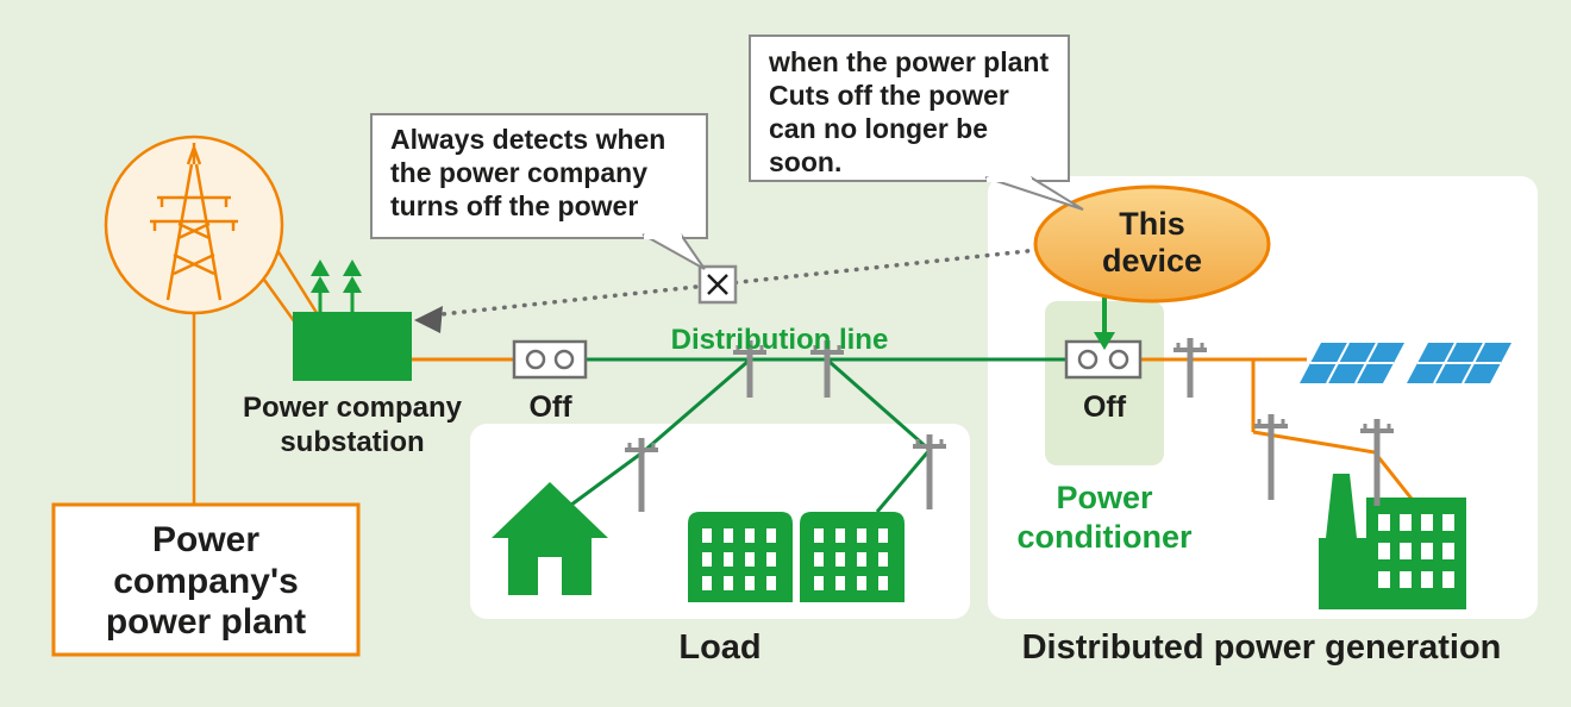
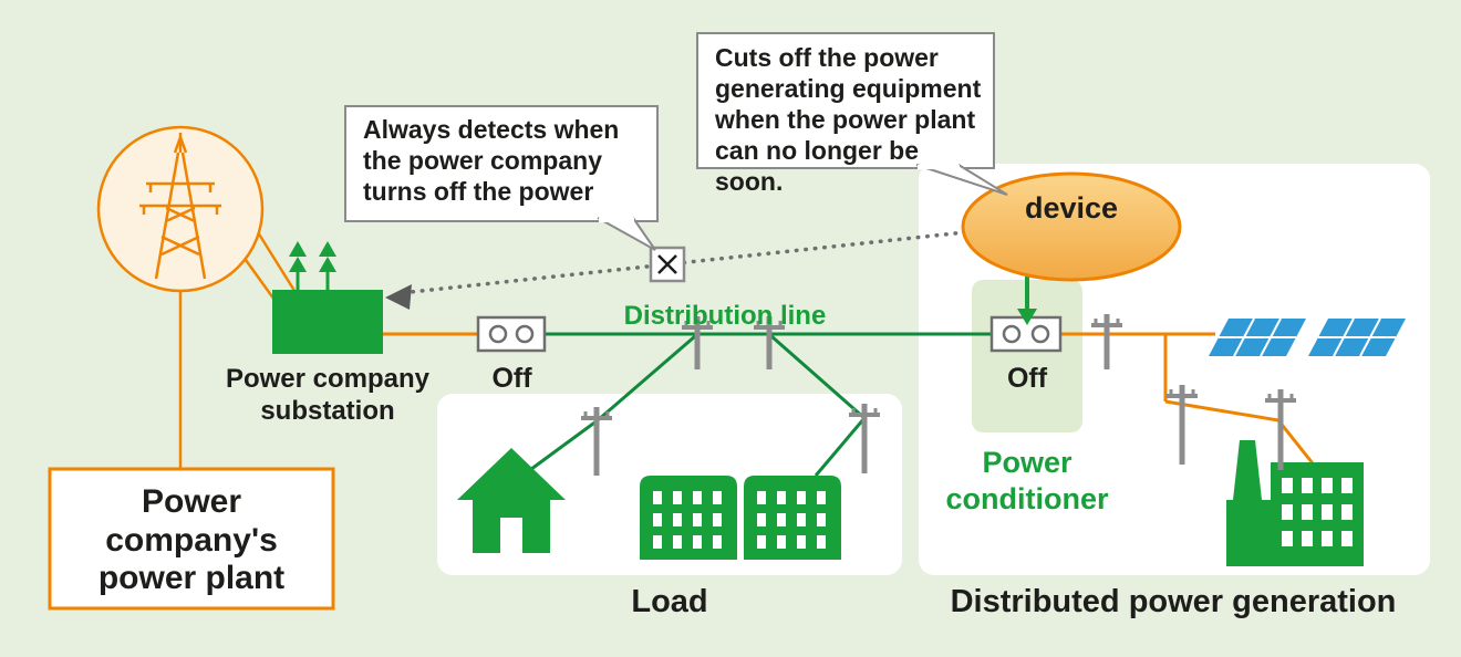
  Always detects when
  the power company
  turns off the power
- when the power plant
+ Cuts off the power
+ generating equipment
- Cuts off the power
+ when the power plant
  can no longer be soon.
  Power
  company's
  power plant
  Power company
  substation
  Off
  Distribution line
  Load
- This
  device
  Off
  Power
  conditioner
  Distributed power generation
